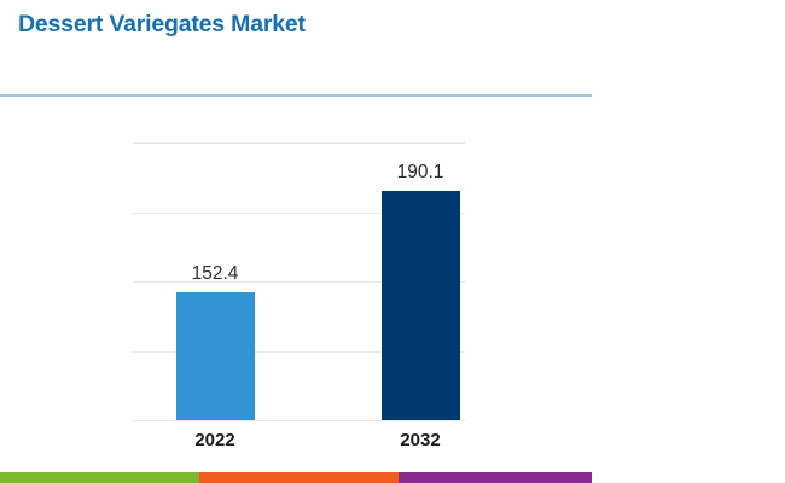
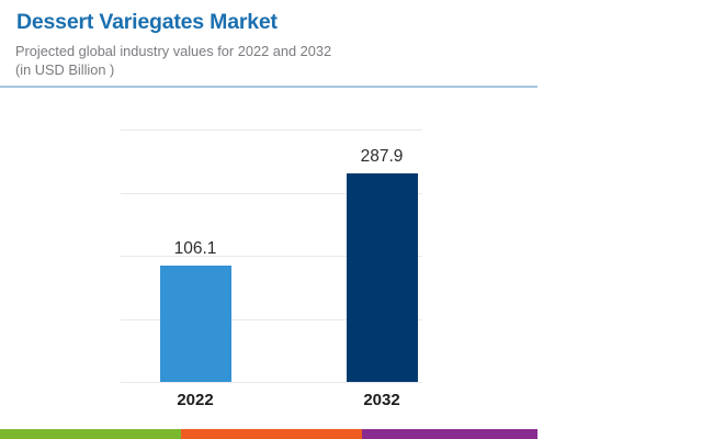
  Dessert Variegates Market
+ Projected global industry values for 2022 and 2032
+ (in USD Billion )
- 152.4
+ 106.1
  2022
- 190.1
+ 287.9
  2032
